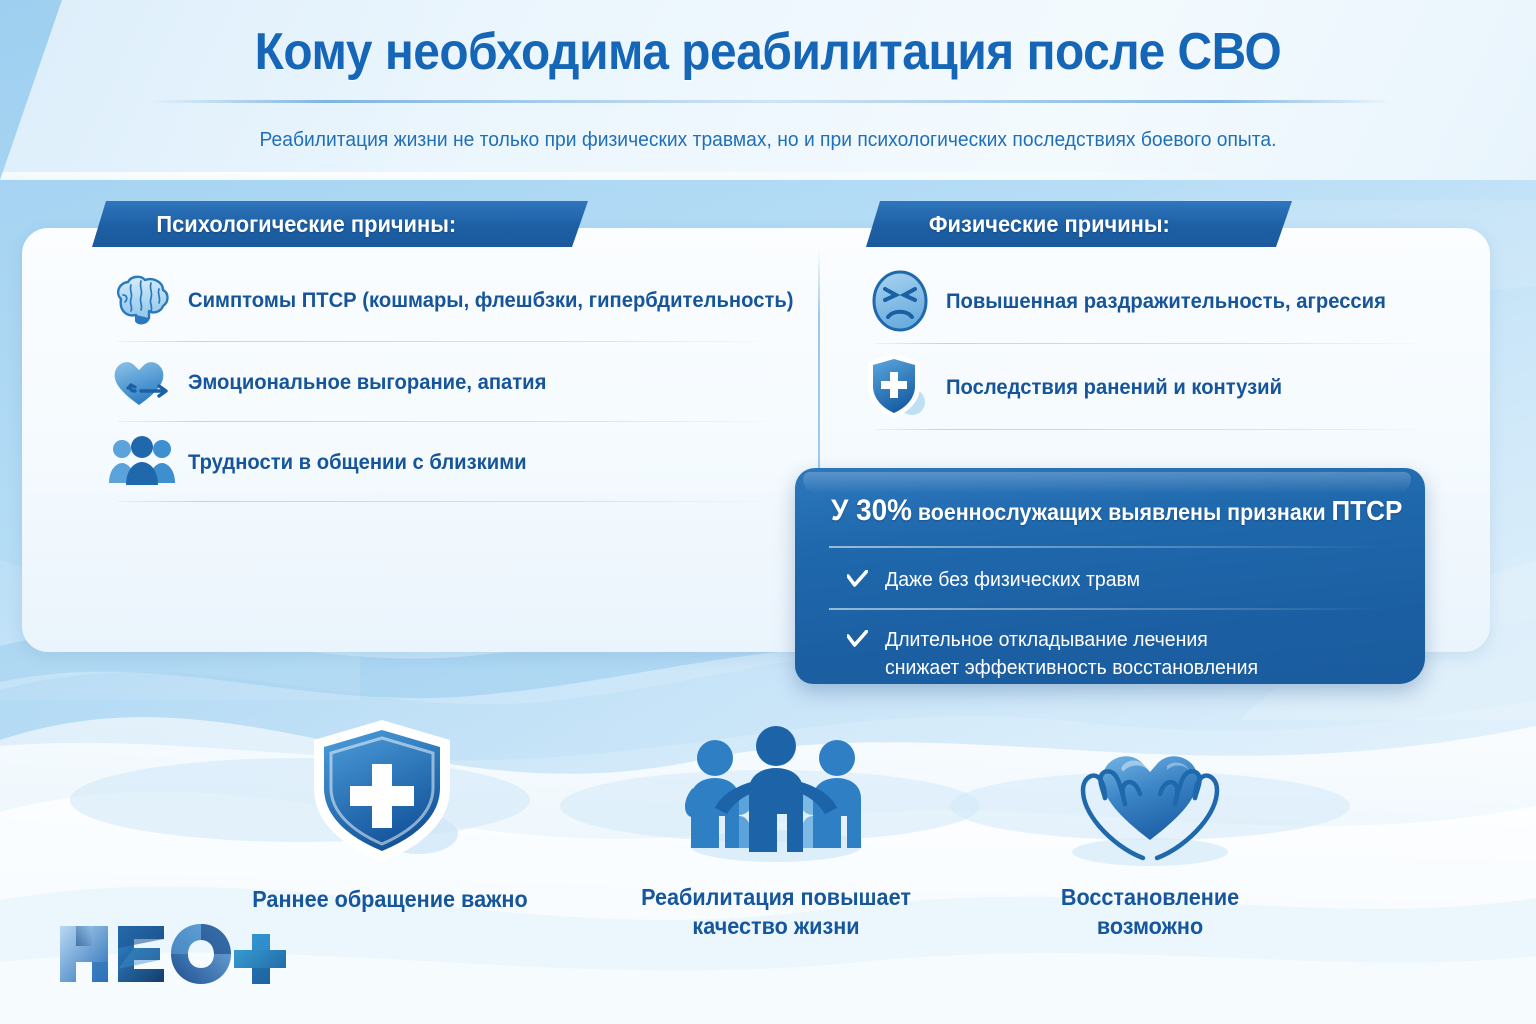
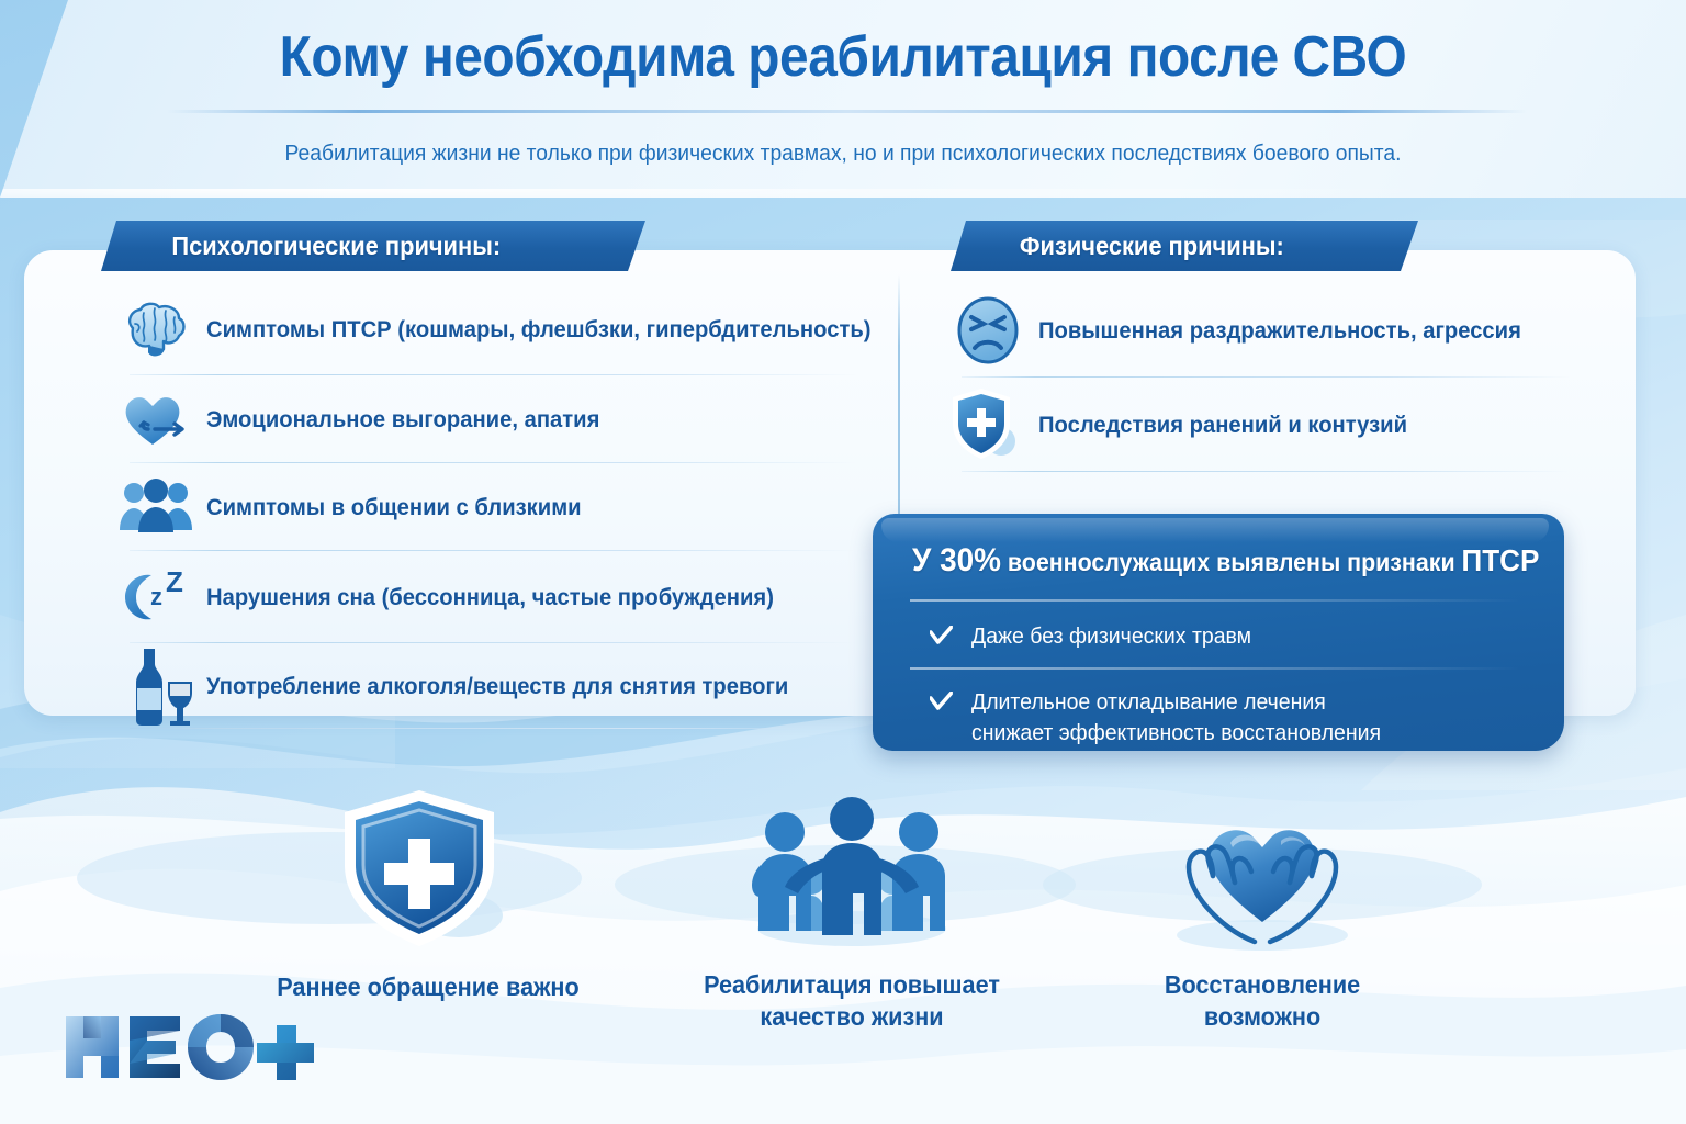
  Кому необходима реабилитация после СВО
  Реабилитация жизни не только при физических травмах, но и при психологических последствиях боевого опыта.
  Психологические причины:
  Физические причины:
  Симптомы ПТСР (кошмары, флешбзки, гипербдительность)
  Эмоциональное выгорание, апатия
- Трудности в общении с близкими
+ Симптомы в общении с близкими
+ z
+ Z
+ Нарушения сна (бессонница, частые пробуждения)
+ Употребление алкоголя/веществ для снятия тревоги
  Повышенная раздражительность, агрессия
  Последствия ранений и контузий
  У 30% военнослужащих выявлены признаки ПТСР
  Даже без физических травм
  Длительное откладывание лечения
  снижает эффективность восстановления
  Раннее обращение важно
  Реабилитация повышает
  качество жизни
  Восстановление
  возможно
